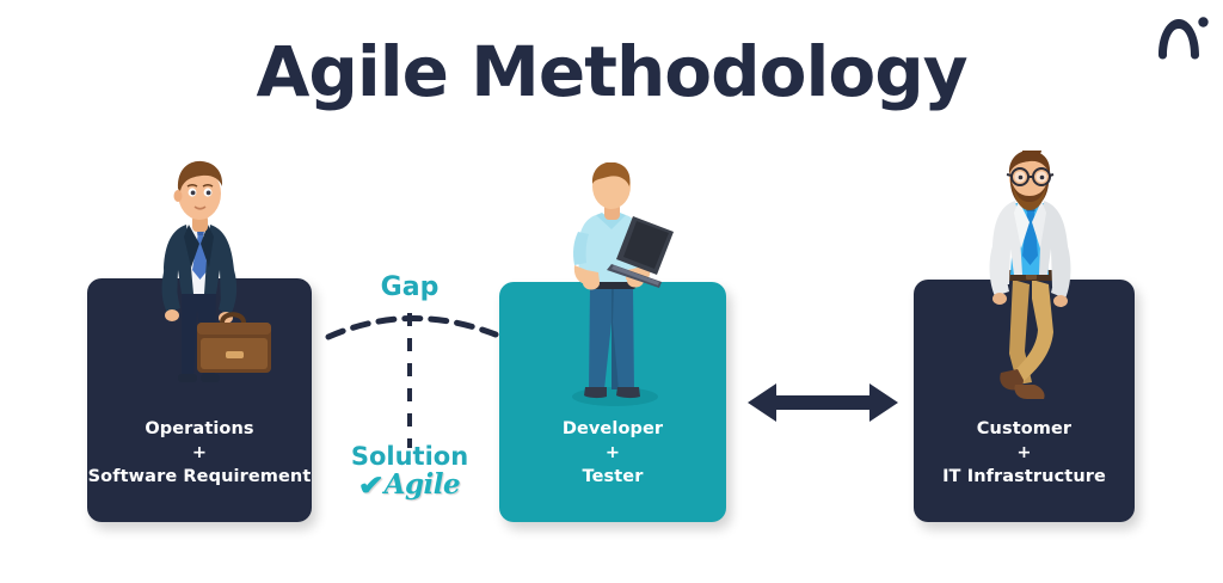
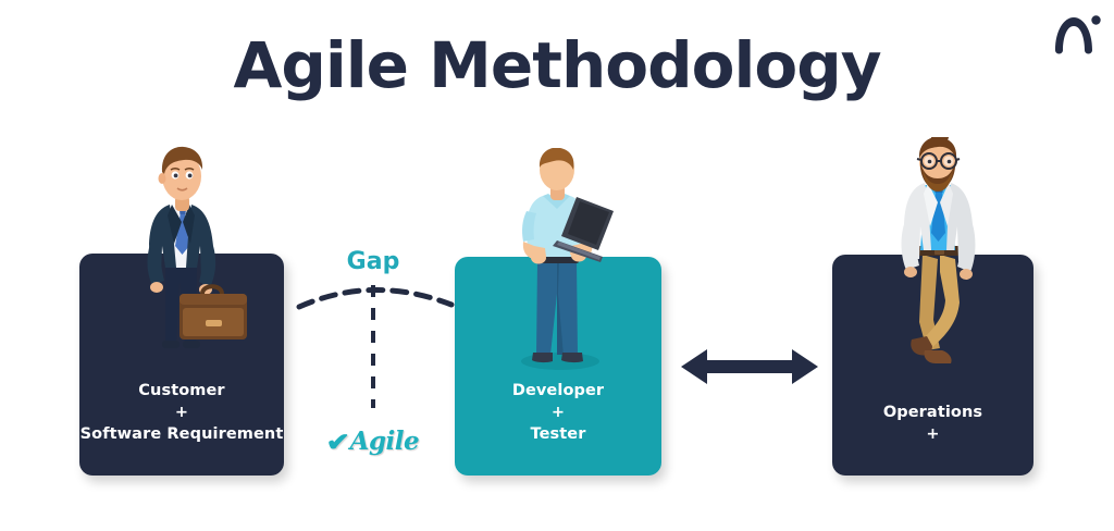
  Agile Methodology
- Operations
+ Customer
  +
  Software Requirement
  Gap
- Solution
  ✔Agile
  Developer
  +
  Tester
- Customer
+ Operations
  +
- IT Infrastructure
